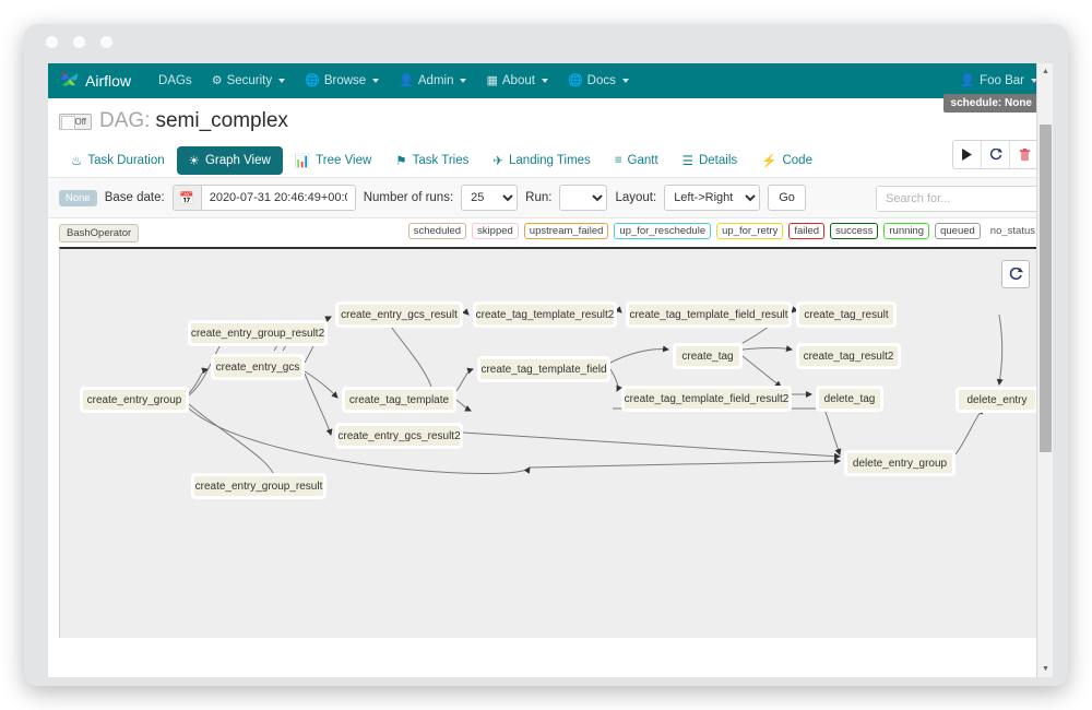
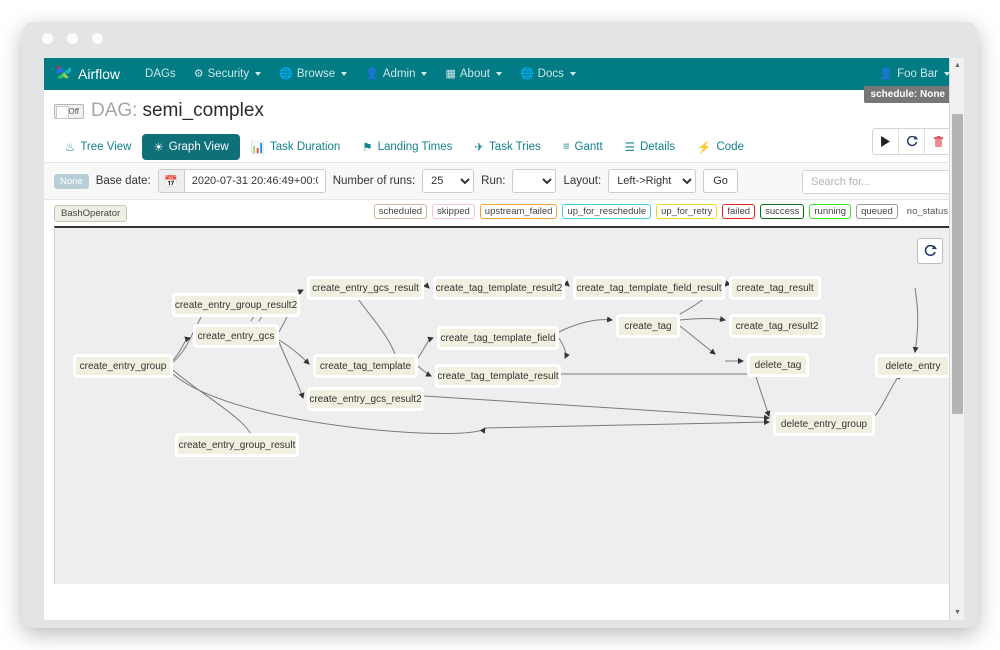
  Airflow
  DAGs
  ⚙
  Security
  🌐
  Browse
  👤
  Admin
  ▦
  About
  🌐
  Docs
  👤
  Foo Bar
  Off
  DAG:
  semi_complex
  schedule: None
  ♨
- Task Duration
+ Tree View
  ☀
  Graph View
  📊
- Tree View
+ Task Duration
  ⚑
- Task Tries
+ Landing Times
  ✈
- Landing Times
+ Task Tries
  ≡
  Gantt
  ☰
  Details
  ⚡
  Code
  None
  Base date:
  📅
  2020-07-31 20:46:49+00:
  Number of runs:
  25
  Run:
  Layout:
  Left->Right
  Go
  Search for...
  BashOperator
  scheduled
  skipped
  upstream_failed
  up_for_reschedule
  up_for_retry
  failed
  success
  running
  queued
  no_status
  create_entry_group
  create_entry_group_result2
  create_entry_group_result
  create_entry_gcs
  create_entry_gcs_result
  create_entry_gcs_result2
  create_tag_template
  create_tag_template_result2
  create_tag_template_field
+ create_tag_template_result
  create_tag_template_field_result
- create_tag_template_field_result2
  create_tag
  create_tag_result
  create_tag_result2
  delete_tag
  delete_entry_group
  delete_entry
